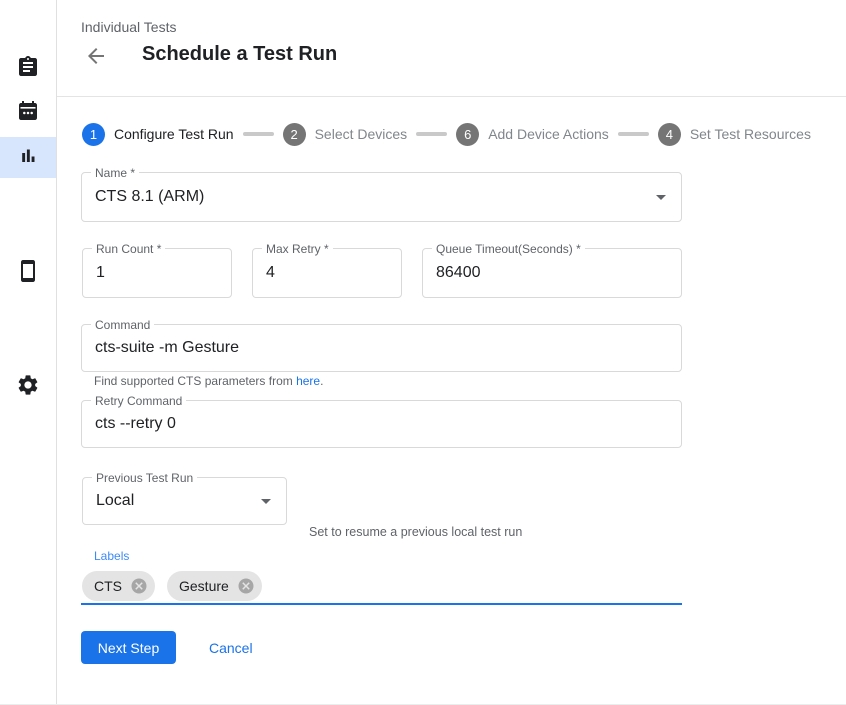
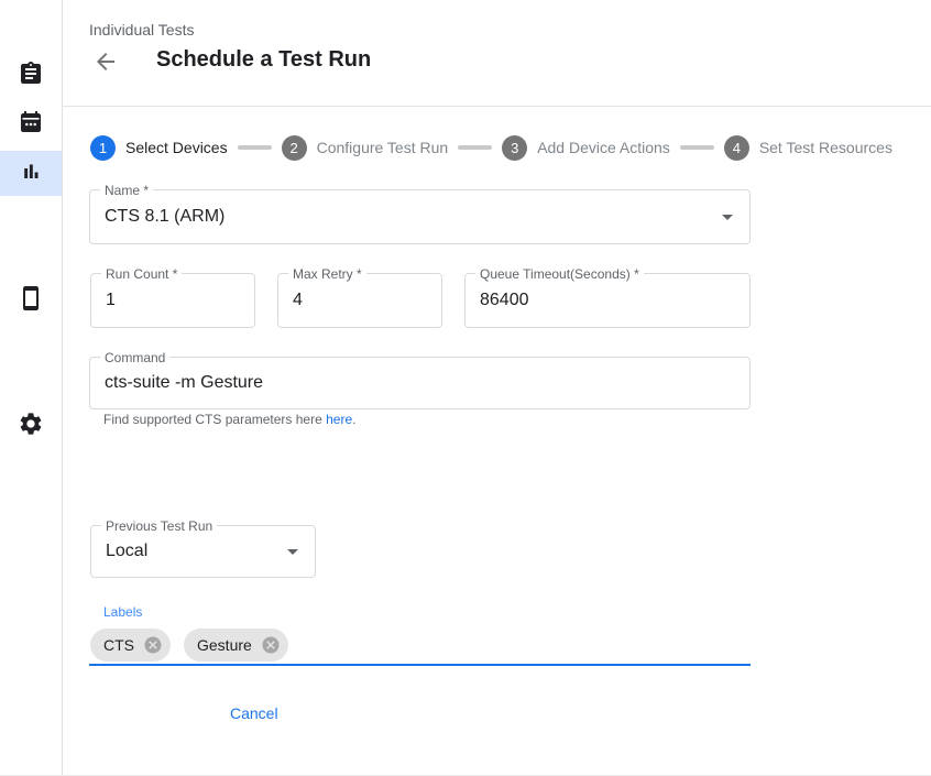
  Individual Tests
  Schedule a Test Run
  1
- Configure Test Run
+ Select Devices
  2
- Select Devices
+ Configure Test Run
- 6
+ 3
  Add Device Actions
  4
  Set Test Resources
  Name *
  CTS 8.1 (ARM)
  Run Count *
  1
  Max Retry *
  4
  Queue Timeout(Seconds) *
  86400
  Command
  cts-suite -m Gesture
- Find supported CTS parameters from here.
+ Find supported CTS parameters here here.
- Retry Command
- cts --retry 0
  Previous Test Run
  Local
- Set to resume a previous local test run
  Labels
  CTS
  Gesture
- Next Step
  Cancel
